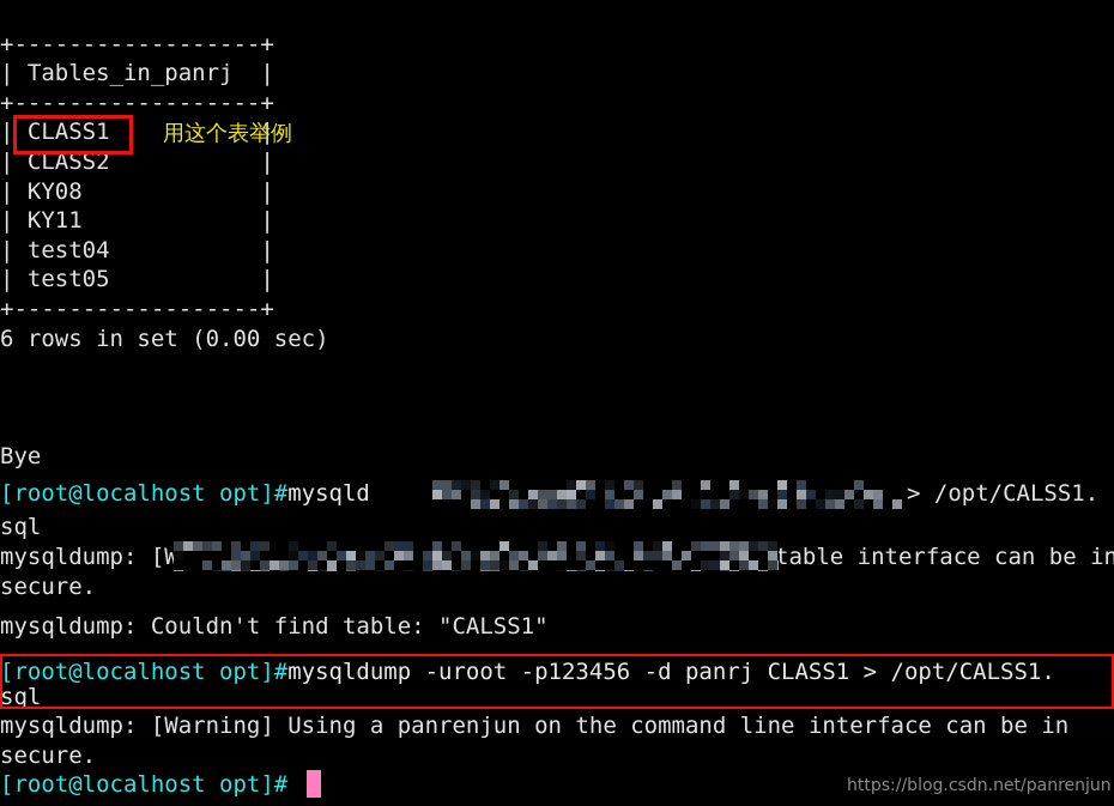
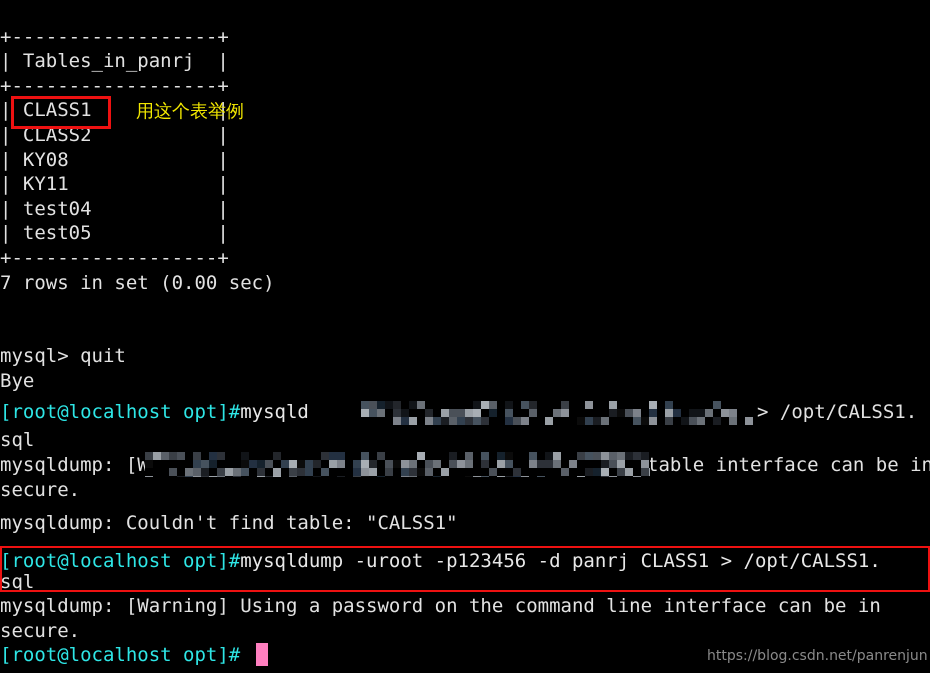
  +------------------+
  | Tables_in_panrj |
  +------------------+
  | CLASS1 |
  | CLASS2 |
  | KY08 |
  | KY11 |
  | test04 |
  | test05 |
  +------------------+
- 6 rows in set (0.00 sec)
+ 7 rows in set (0.00 sec)
+ mysql> quit
  Bye
  [root@localhost opt]#mysqld
  > /opt/CALSS1.
  sql
  table interface can be in
  secure.
  mysqldump: Couldn't find table: "CALSS1"
  [root@localhost opt]#mysqldump -uroot -p123456 -d panrj CLASS1 > /opt/CALSS1.
  sql
- mysqldump: [Warning] Using a panrenjun on the command line interface can be in
+ mysqldump: [Warning] Using a password on the command line interface can be in
  secure.
  [root@localhost opt]#
  用这个表举例
  https://blog.csdn.net/panrenjun
